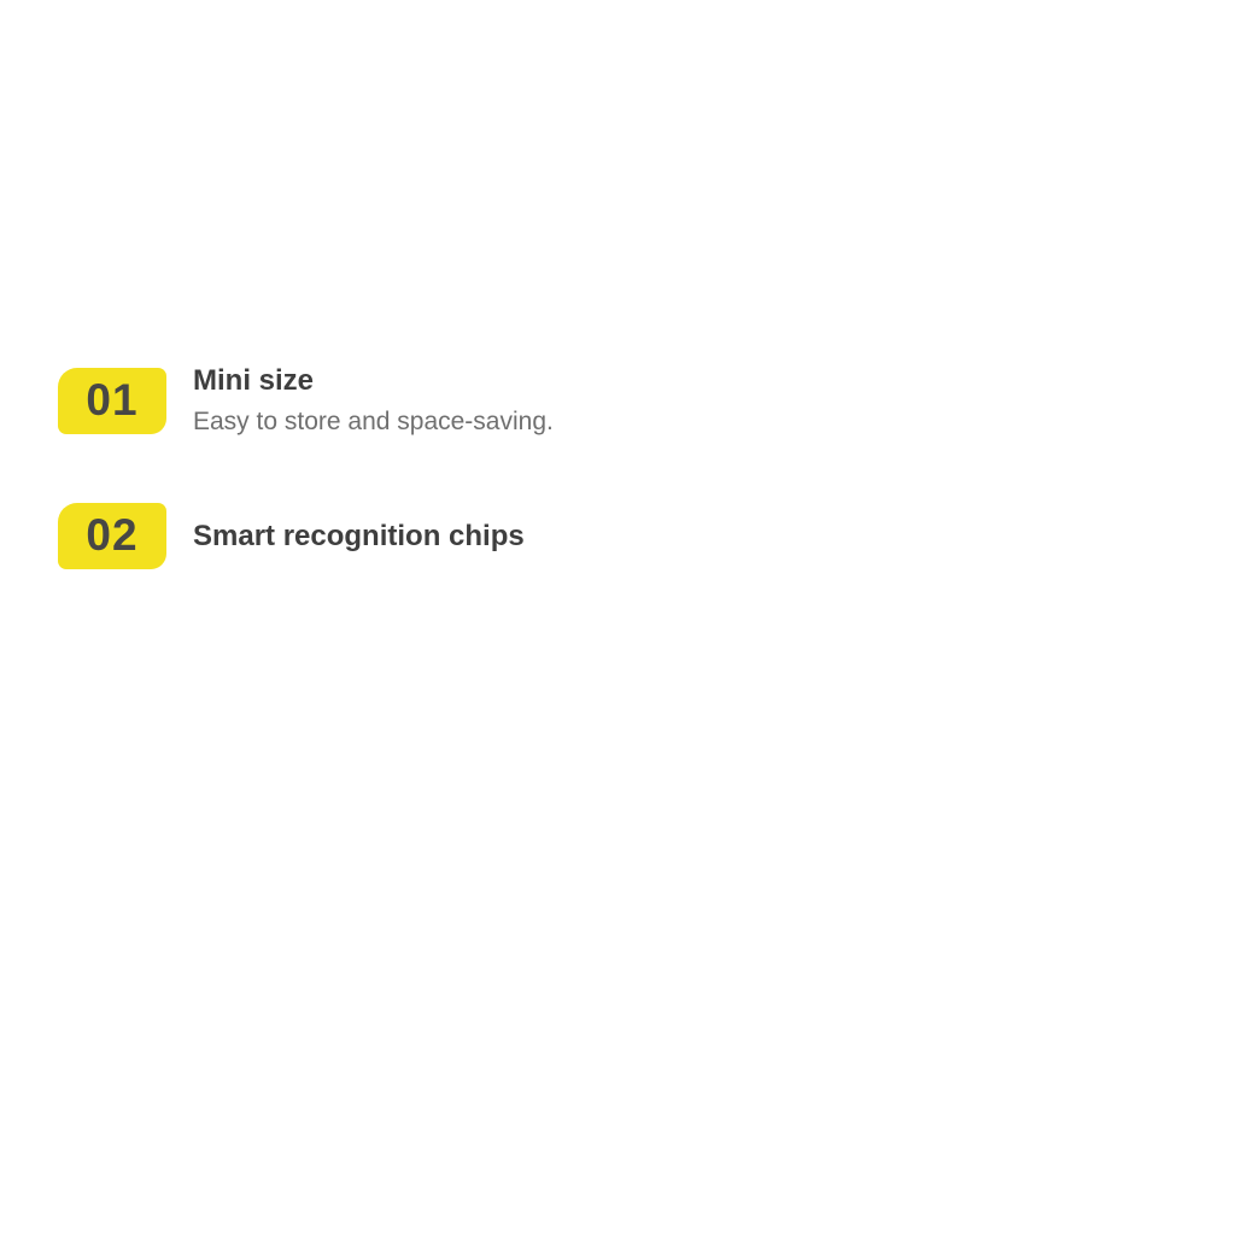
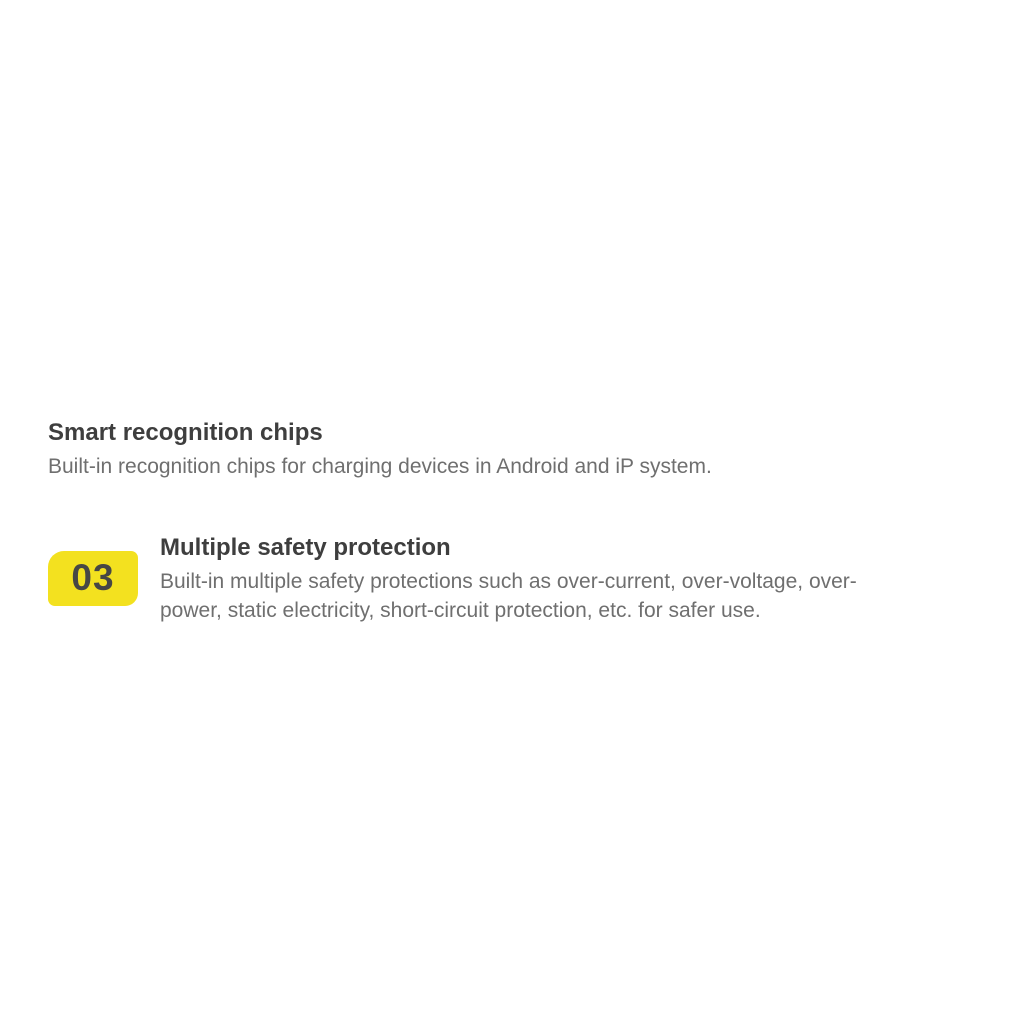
- 01
- Mini size
- Easy to store and space-saving.
- 02
  Smart recognition chips
+ Built-in recognition chips for charging devices in Android and iP system.
+ 03
+ Multiple safety protection
+ Built-in multiple safety protections such as over-current, over-voltage, over-power, static electricity, short-circuit protection, etc. for safer use.
